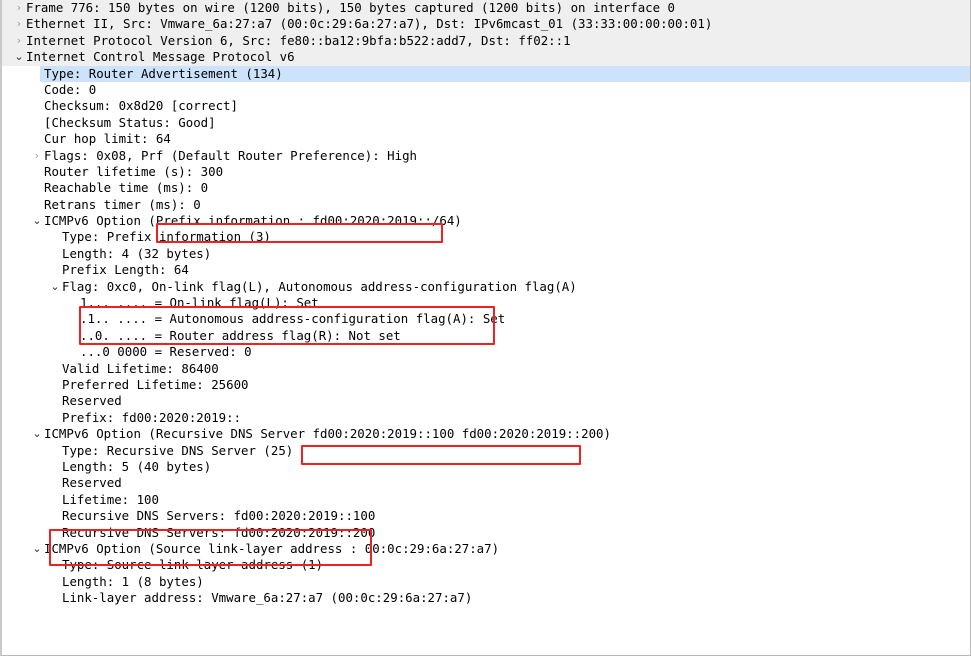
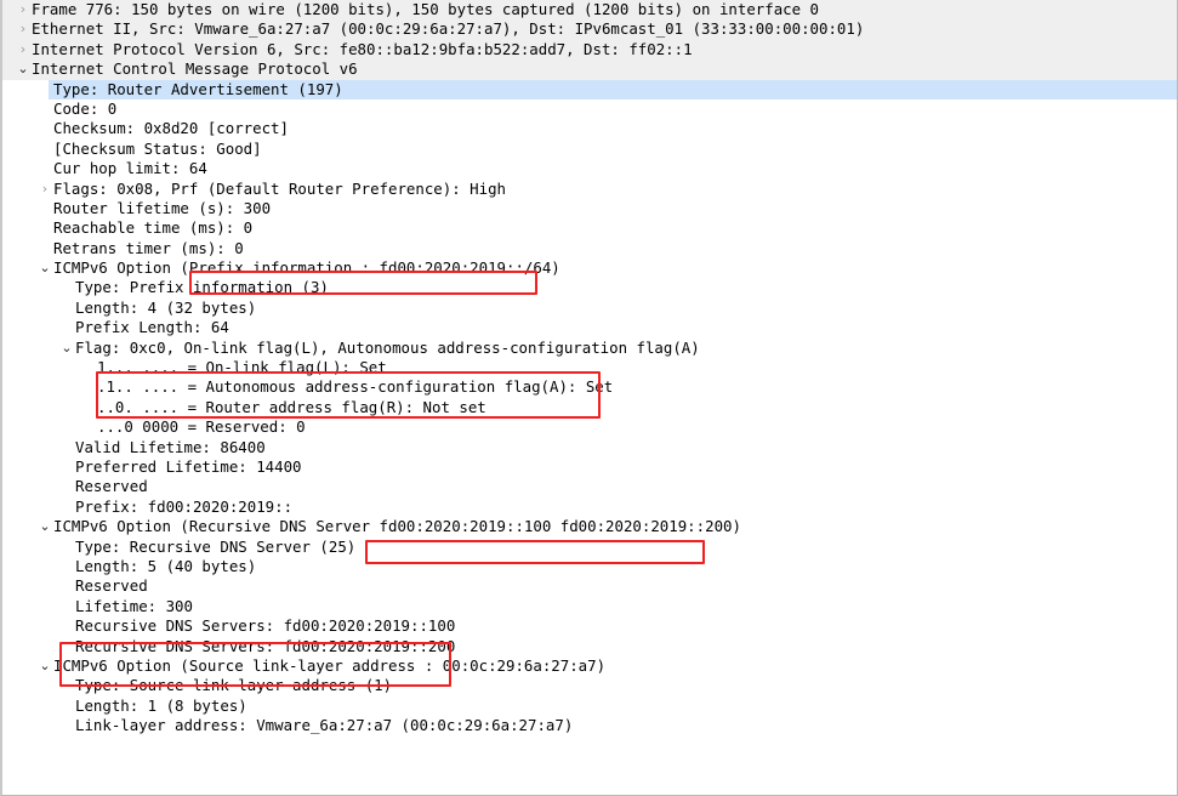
  ›
  Frame 776: 150 bytes on wire (1200 bits), 150 bytes captured (1200 bits) on interface 0
  ›
  Ethernet II, Src: Vmware_6a:27:a7 (00:0c:29:6a:27:a7), Dst: IPv6mcast_01 (33:33:00:00:00:01)
  ›
  Internet Protocol Version 6, Src: fe80::ba12:9bfa:b522:add7, Dst: ff02::1
  ⌄
  Internet Control Message Protocol v6
- Type: Router Advertisement (134)
+ Type: Router Advertisement (197)
  Code: 0
  Checksum: 0x8d20 [correct]
  [Checksum Status: Good]
  Cur hop limit: 64
  ›
  Flags: 0x08, Prf (Default Router Preference): High
  Router lifetime (s): 300
  Reachable time (ms): 0
  Retrans timer (ms): 0
  ⌄
  ICMPv6 Option (Prefix information : fd00:2020:2019::/64)
  Type: Prefix information (3)
  Length: 4 (32 bytes)
  Prefix Length: 64
  ⌄
  Flag: 0xc0, On-link flag(L), Autonomous address-configuration flag(A)
  1... .... = On-link flag(L): Set
  .1.. .... = Autonomous address-configuration flag(A): Set
  ..0. .... = Router address flag(R): Not set
  ...0 0000 = Reserved: 0
  Valid Lifetime: 86400
- Preferred Lifetime: 25600
+ Preferred Lifetime: 14400
  Reserved
  Prefix: fd00:2020:2019::
  ⌄
  ICMPv6 Option (Recursive DNS Server fd00:2020:2019::100 fd00:2020:2019::200)
  Type: Recursive DNS Server (25)
  Length: 5 (40 bytes)
  Reserved
- Lifetime: 100
+ Lifetime: 300
  Recursive DNS Servers: fd00:2020:2019::100
  Recursive DNS Servers: fd00:2020:2019::200
  ⌄
  ICMPv6 Option (Source link-layer address : 00:0c:29:6a:27:a7)
  Type: Source link-layer address (1)
  Length: 1 (8 bytes)
  Link-layer address: Vmware_6a:27:a7 (00:0c:29:6a:27:a7)
